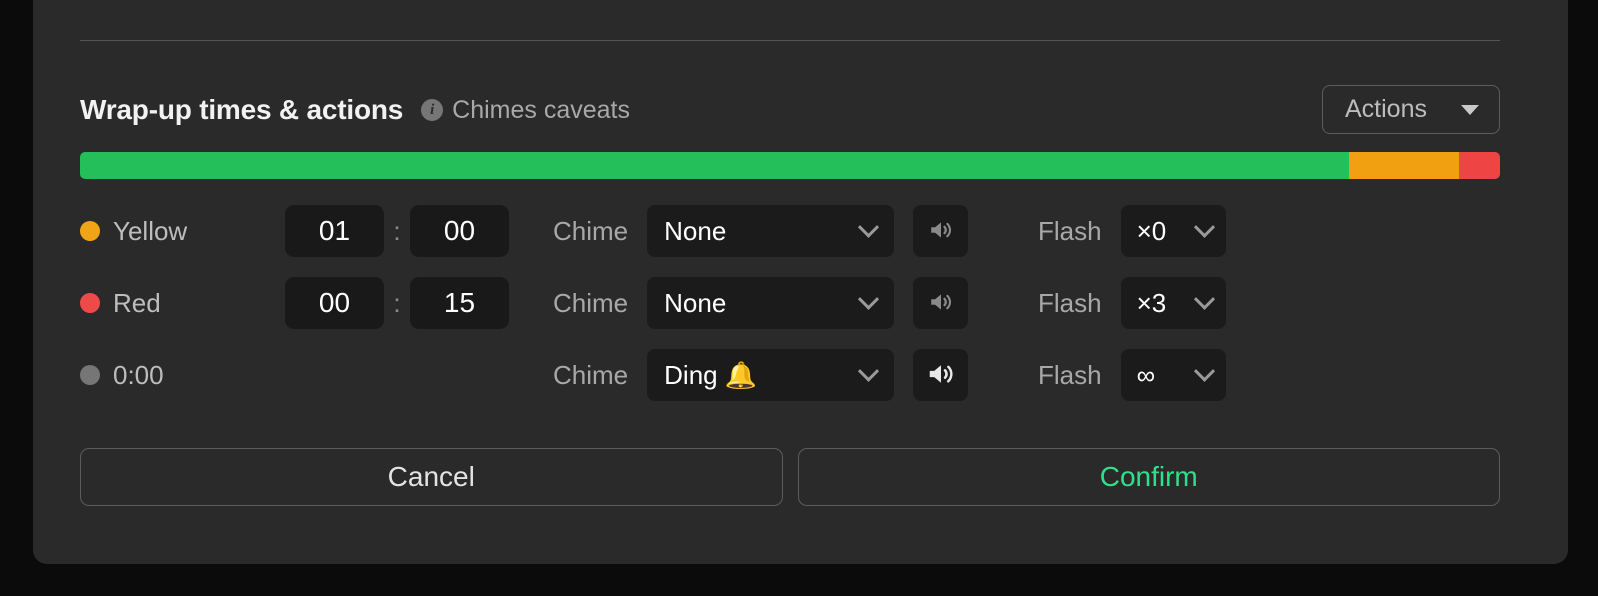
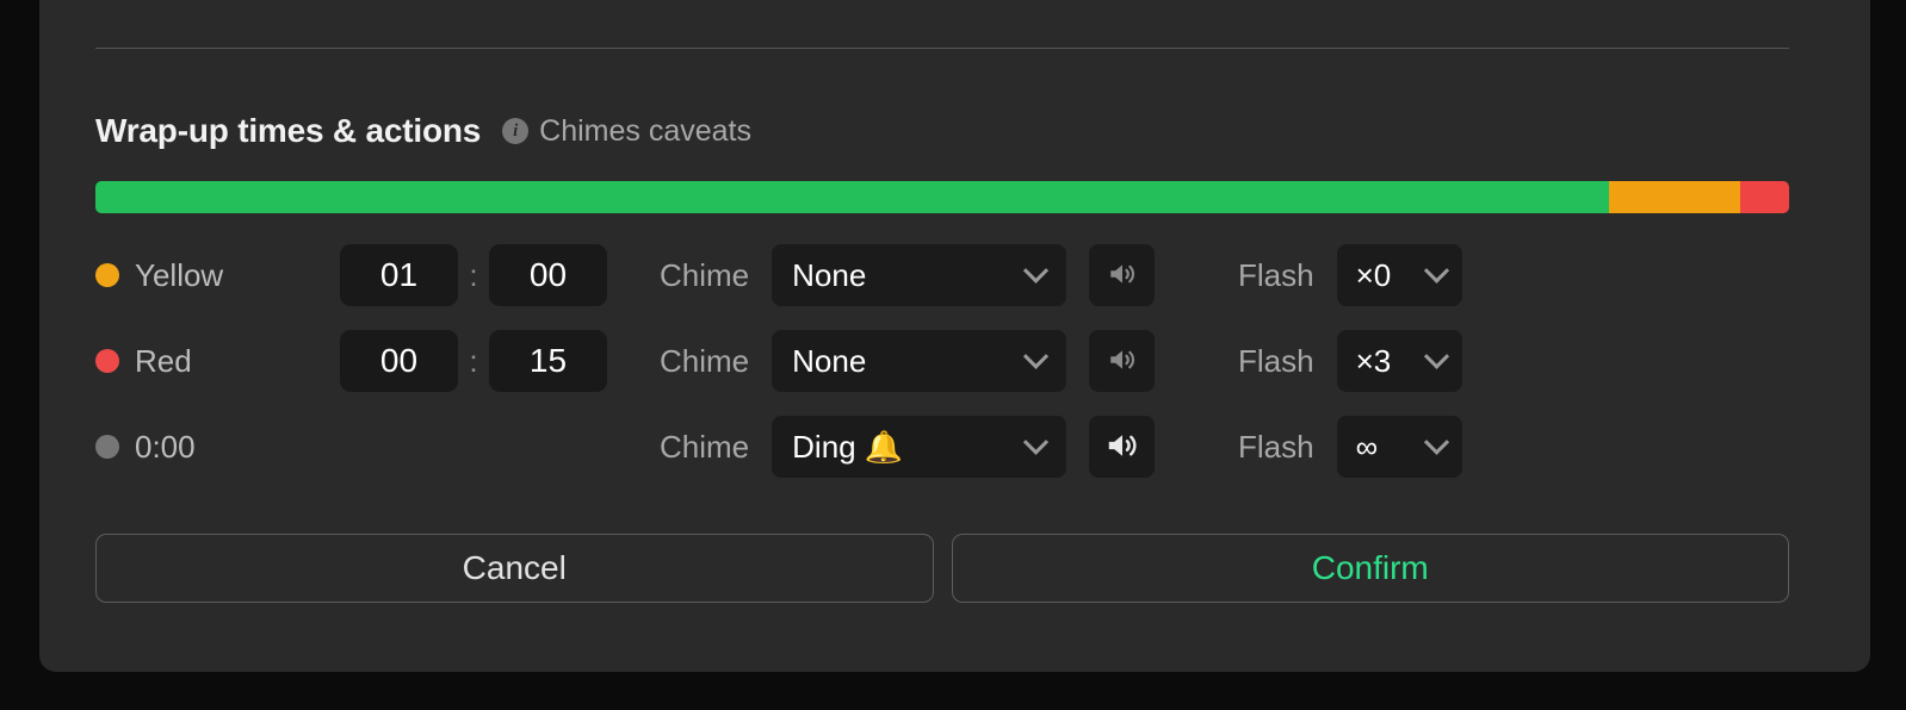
  Wrap-up times & actions
  i
  Chimes caveats
- Actions
  Yellow
  01
  :
  00
  Chime
  None
  Flash
  ×0
  Red
  00
  :
  15
  Chime
  None
  Flash
  ×3
  0:00
  Chime
  Ding 🔔
  Flash
  ∞
  Cancel
  Confirm
